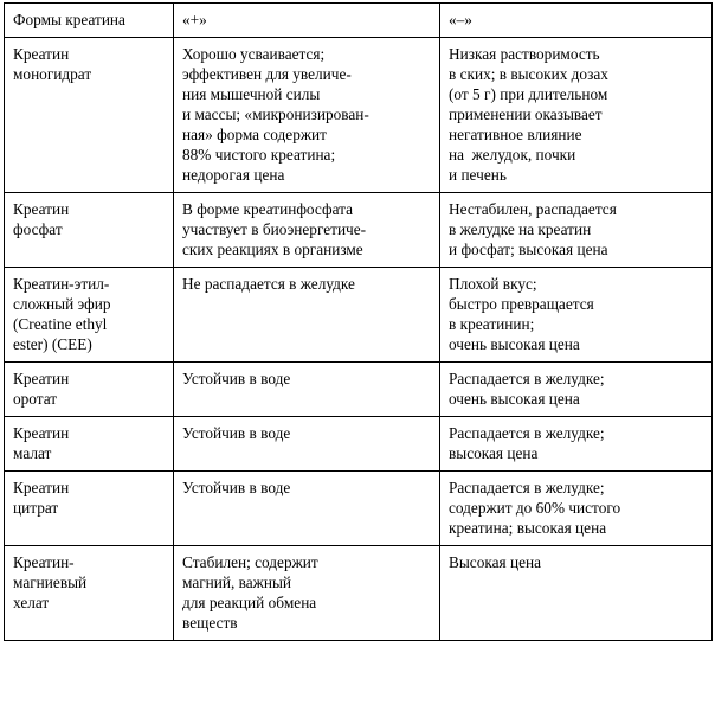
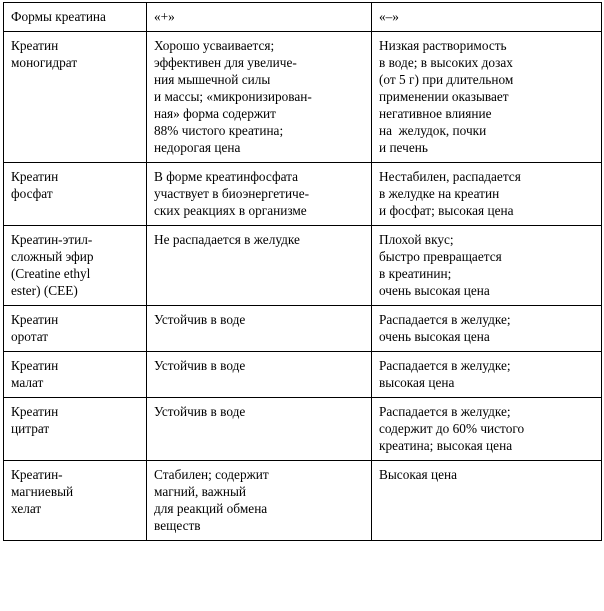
  Формы креатина	«+»	«–»
- Креатинмоногидрат	Хорошо усваивается;эффективен для увеличе-ния мышечной силыи массы; «микронизирован-ная» форма содержит88% чистого креатина;недорогая цена	Низкая растворимостьв ских; в высоких дозах(от 5 г) при длительномприменении оказываетнегативное влияниена желудок, почкии печень
+ Креатинмоногидрат	Хорошо усваивается;эффективен для увеличе-ния мышечной силыи массы; «микронизирован-ная» форма содержит88% чистого креатина;недорогая цена	Низкая растворимостьв воде; в высоких дозах(от 5 г) при длительномприменении оказываетнегативное влияниена желудок, почкии печень
  Креатинфосфат	В форме креатинфосфатаучаствует в биоэнергетиче-ских реакциях в организме	Нестабилен, распадаетсяв желудке на креатини фосфат; высокая цена
  Креатин-этил-сложный эфир(Creatine ethylester) (CEE)	Не распадается в желудке	Плохой вкус;быстро превращаетсяв креатинин;очень высокая цена
  Креатиноротат	Устойчив в воде	Распадается в желудке;очень высокая цена
  Креатинмалат	Устойчив в воде	Распадается в желудке;высокая цена
  Креатинцитрат	Устойчив в воде	Распадается в желудке;содержит до 60% чистогокреатина; высокая цена
  Креатин-магниевыйхелат	Стабилен; содержитмагний, важныйдля реакций обменавеществ	Высокая цена
